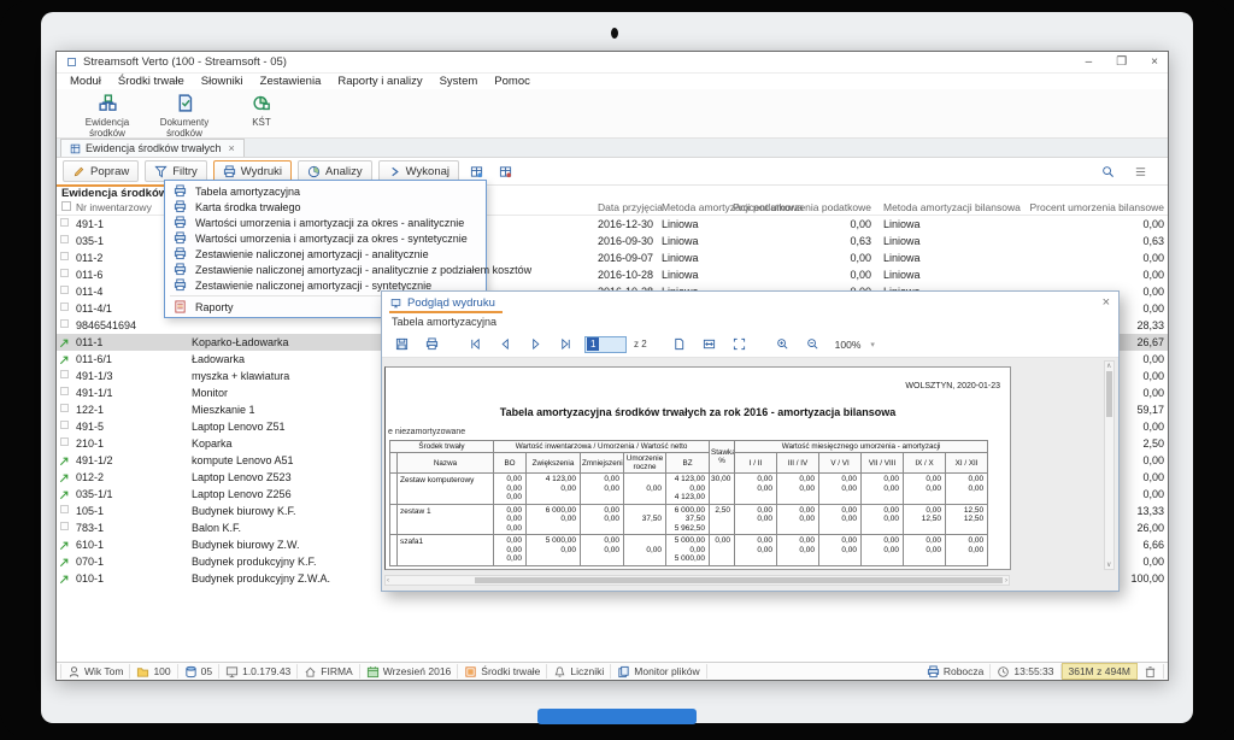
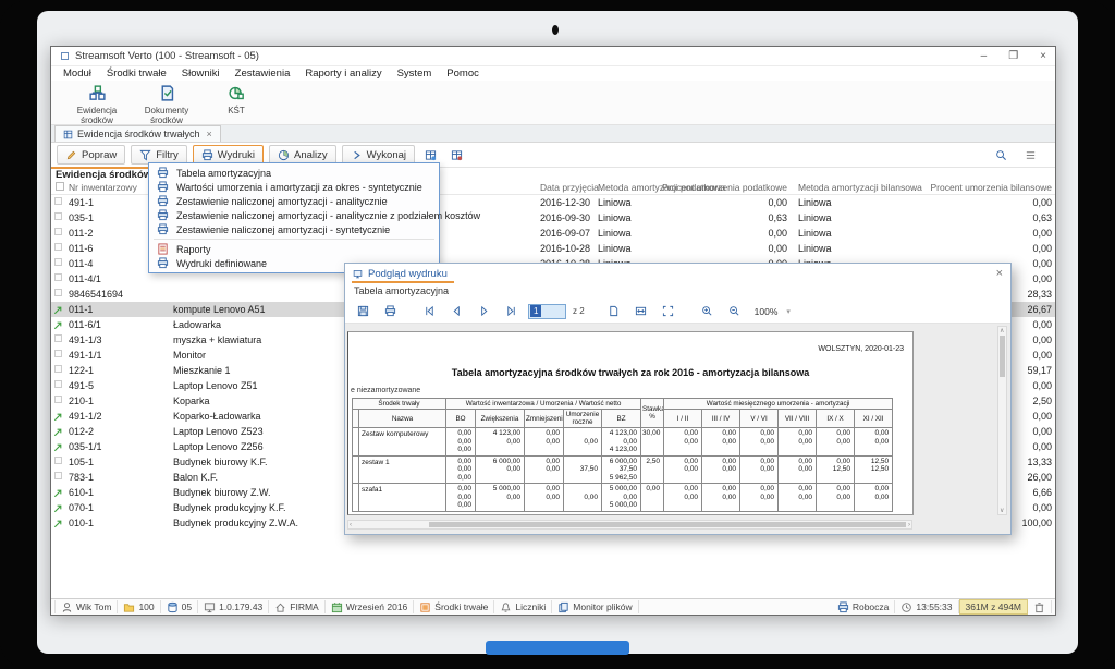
  Streamsoft Verto (100 - Streamsoft - 05)
  –
  ❐
  ×
  Moduł
  Środki trwałe
  Słowniki
  Zestawienia
  Raporty i analizy
  System
  Pomoc
  Ewidencja środków
  Dokumenty środków
  KŚT
  Ewidencja środków trwałych
  ×
  Popraw
  Filtry
  Wydruki
  Analizy
  Wykonaj
  Ewidencja środkó
  Nr inwentarzowy
  Data przyjęcia
  Metoda amortyzacji podatkowa
  Procent umorzenia podatkowe
  Metoda amortyzacji bilansowa
  Procent umorzenia bilansowe
  491-1
  2016-12-30
  Liniowa
  0,00
  Liniowa
  0,00
  035-1
  2016-09-30
  Liniowa
  0,63
  Liniowa
  0,63
  011-2
  2016-09-07
  Liniowa
  0,00
  Liniowa
  0,00
  011-6
  2016-10-28
  Liniowa
  0,00
  Liniowa
  0,00
  011-4
  0,00
  011-4/1
  0,00
  9846541694
  28,33
  011-1
- Koparko-Ładowarka
+ kompute Lenovo A51
  26,67
  011-6/1
  Ładowarka
  0,00
  491-1/3
  myszka + klawiatura
  0,00
  491-1/1
  Monitor
  0,00
  122-1
  Mieszkanie 1
  59,17
  491-5
  Laptop Lenovo Z51
  0,00
  210-1
  Koparka
  2,50
  491-1/2
- kompute Lenovo A51
+ Koparko-Ładowarka
  0,00
  012-2
  Laptop Lenovo Z523
  0,00
  035-1/1
  Laptop Lenovo Z256
  0,00
  105-1
  Budynek biurowy K.F.
  13,33
  783-1
  Balon K.F.
  26,00
  610-1
  Budynek biurowy Z.W.
  6,66
  070-1
  Budynek produkcyjny K.F.
  0,00
  010-1
  Budynek produkcyjny Z.W.A.
  100,00
  Wik Tom
  100
  05
  1.0.179.43
  FIRMA
  Wrzesień 2016
  Środki trwałe
  Liczniki
  Monitor plików
  Robocza
  13:55:33
  361M z 494M
  Tabela amortyzacyjna
- Karta środka trwałego
- Wartości umorzenia i amortyzacji za okres - analitycznie
  Wartości umorzenia i amortyzacji za okres - syntetycznie
  Zestawienie naliczonej amortyzacji - analitycznie
  Zestawienie naliczonej amortyzacji - analitycznie z podziałem kosztów
  Zestawienie naliczonej amortyzacji - syntetycznie
  Raporty
+ Wydruki definiowane
  Podgląd wydruku
  ×
  Tabela amortyzacyjna
  1
  z 2
  100%
  Tabela amortyzacyjna środków trwałych za rok 2016 - amortyzacja bilansowa
